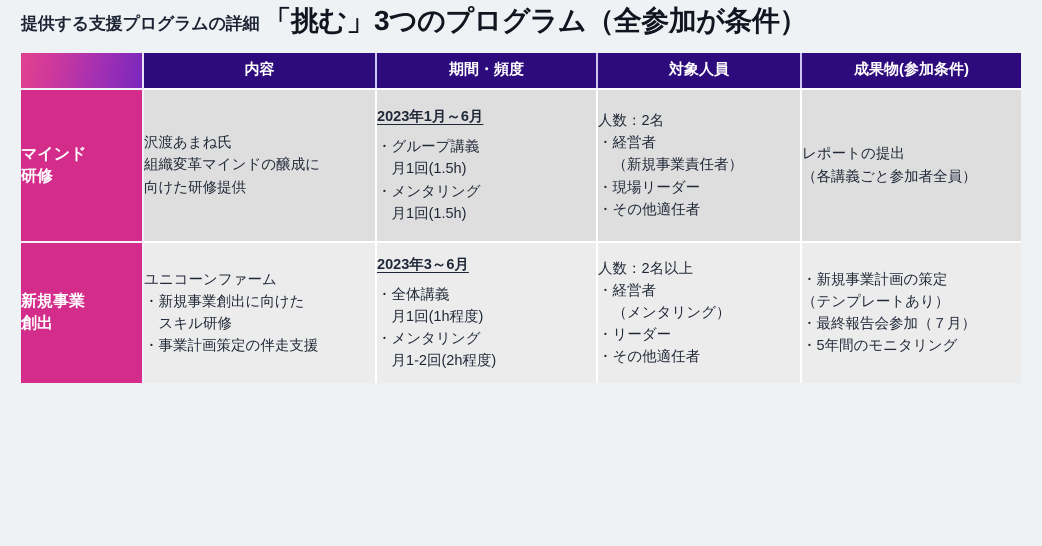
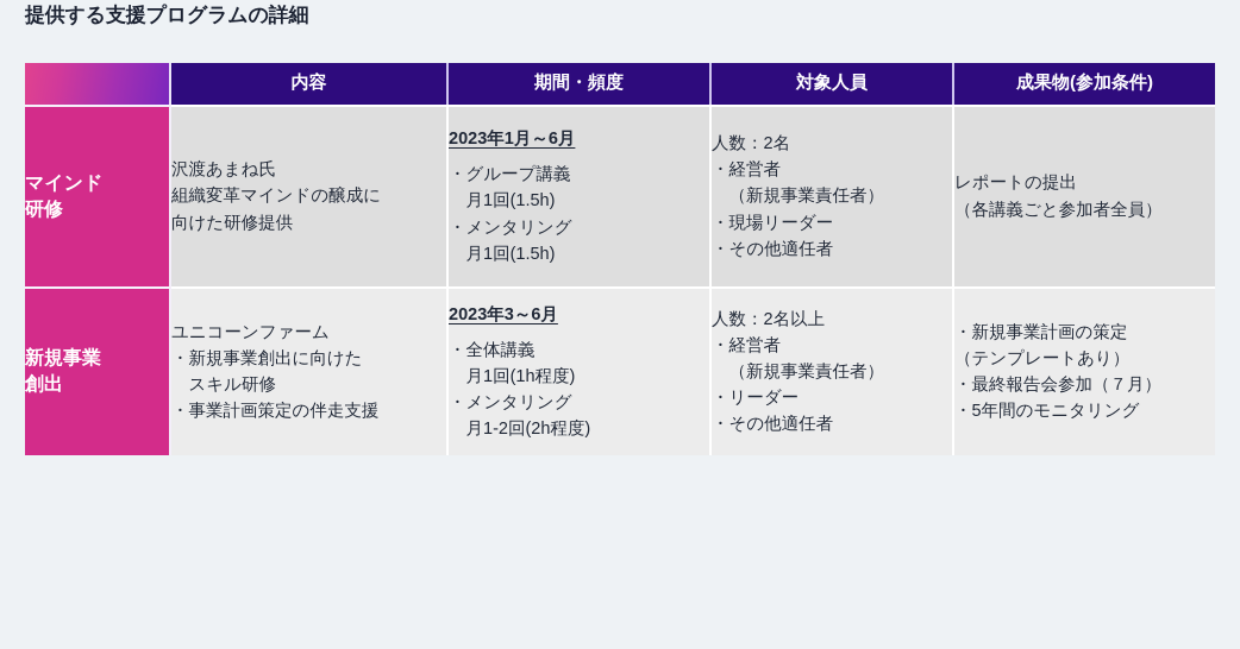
  提供する支援プログラムの詳細
- 「挑む」3つのプログラム（全参加が条件）
  	内容	期間・頻度	対象人員	成果物(参加条件)
  マインド 研修	沢渡あまね氏 組織変革マインドの醸成に 向けた研修提供	2023年1月～6月・グループ講義 月1回(1.5h) ・メンタリング 月1回(1.5h)	人数：2名 ・経営者 （新規事業責任者） ・現場リーダー ・その他適任者	レポートの提出 （各講義ごと参加者全員）
- 新規事業 創出	ユニコーンファーム ・新規事業創出に向けた スキル研修 ・事業計画策定の伴走支援	2023年3～6月・全体講義 月1回(1h程度) ・メンタリング 月1-2回(2h程度)	人数：2名以上 ・経営者 （メンタリング） ・リーダー ・その他適任者	・新規事業計画の策定 （テンプレートあり） ・最終報告会参加（７月） ・5年間のモニタリング
+ 新規事業 創出	ユニコーンファーム ・新規事業創出に向けた スキル研修 ・事業計画策定の伴走支援	2023年3～6月・全体講義 月1回(1h程度) ・メンタリング 月1-2回(2h程度)	人数：2名以上 ・経営者 （新規事業責任者） ・リーダー ・その他適任者	・新規事業計画の策定 （テンプレートあり） ・最終報告会参加（７月） ・5年間のモニタリング
